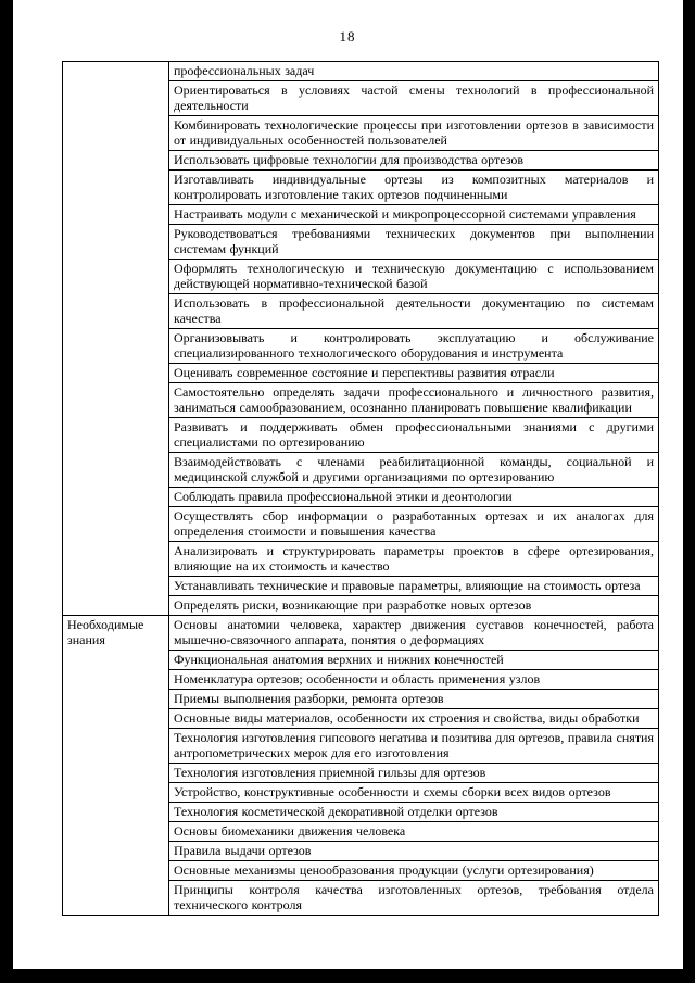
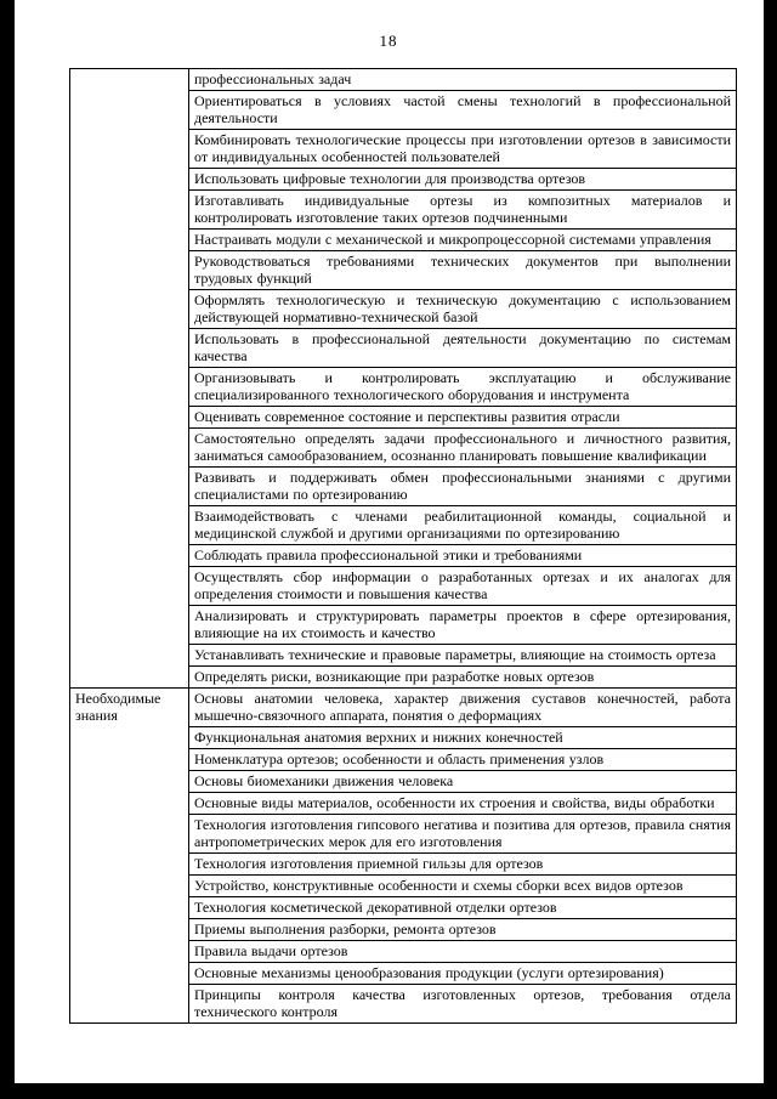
  18
  	профессиональных задач
  Ориентироваться в условиях частой смены технологий в профессиональной деятельности
  Комбинировать технологические процессы при изготовлении ортезов в зависимости от индивидуальных особенностей пользователей
  Использовать цифровые технологии для производства ортезов
  Изготавливать индивидуальные ортезы из композитных материалов и контролировать изготовление таких ортезов подчиненными
  Настраивать модули с механической и микропроцессорной системами управления
- Руководствоваться требованиями технических документов при выполнении системам функций
+ Руководствоваться требованиями технических документов при выполнении трудовых функций
  Оформлять технологическую и техническую документацию с использованием действующей нормативно-технической базой
  Использовать в профессиональной деятельности документацию по системам качества
  Организовывать и контролировать эксплуатацию и обслуживание специализированного технологического оборудования и инструмента
  Оценивать современное состояние и перспективы развития отрасли
  Самостоятельно определять задачи профессионального и личностного развития, заниматься самообразованием, осознанно планировать повышение квалификации
  Развивать и поддерживать обмен профессиональными знаниями с другими специалистами по ортезированию
  Взаимодействовать с членами реабилитационной команды, социальной и медицинской службой и другими организациями по ортезированию
- Соблюдать правила профессиональной этики и деонтологии
+ Соблюдать правила профессиональной этики и требованиями
  Осуществлять сбор информации о разработанных ортезах и их аналогах для определения стоимости и повышения качества
  Анализировать и структурировать параметры проектов в сфере ортезирования, влияющие на их стоимость и качество
  Устанавливать технические и правовые параметры, влияющие на стоимость ортеза
  Определять риски, возникающие при разработке новых ортезов
  Необходимые знания	Основы анатомии человека, характер движения суставов конечностей, работа мышечно-связочного аппарата, понятия о деформациях
  Функциональная анатомия верхних и нижних конечностей
  Номенклатура ортезов; особенности и область применения узлов
- Приемы выполнения разборки, ремонта ортезов
+ Основы биомеханики движения человека
  Основные виды материалов, особенности их строения и свойства, виды обработки
  Технология изготовления гипсового негатива и позитива для ортезов, правила снятия антропометрических мерок для его изготовления
  Технология изготовления приемной гильзы для ортезов
  Устройство, конструктивные особенности и схемы сборки всех видов ортезов
  Технология косметической декоративной отделки ортезов
- Основы биомеханики движения человека
+ Приемы выполнения разборки, ремонта ортезов
  Правила выдачи ортезов
  Основные механизмы ценообразования продукции (услуги ортезирования)
  Принципы контроля качества изготовленных ортезов, требования отдела технического контроля
